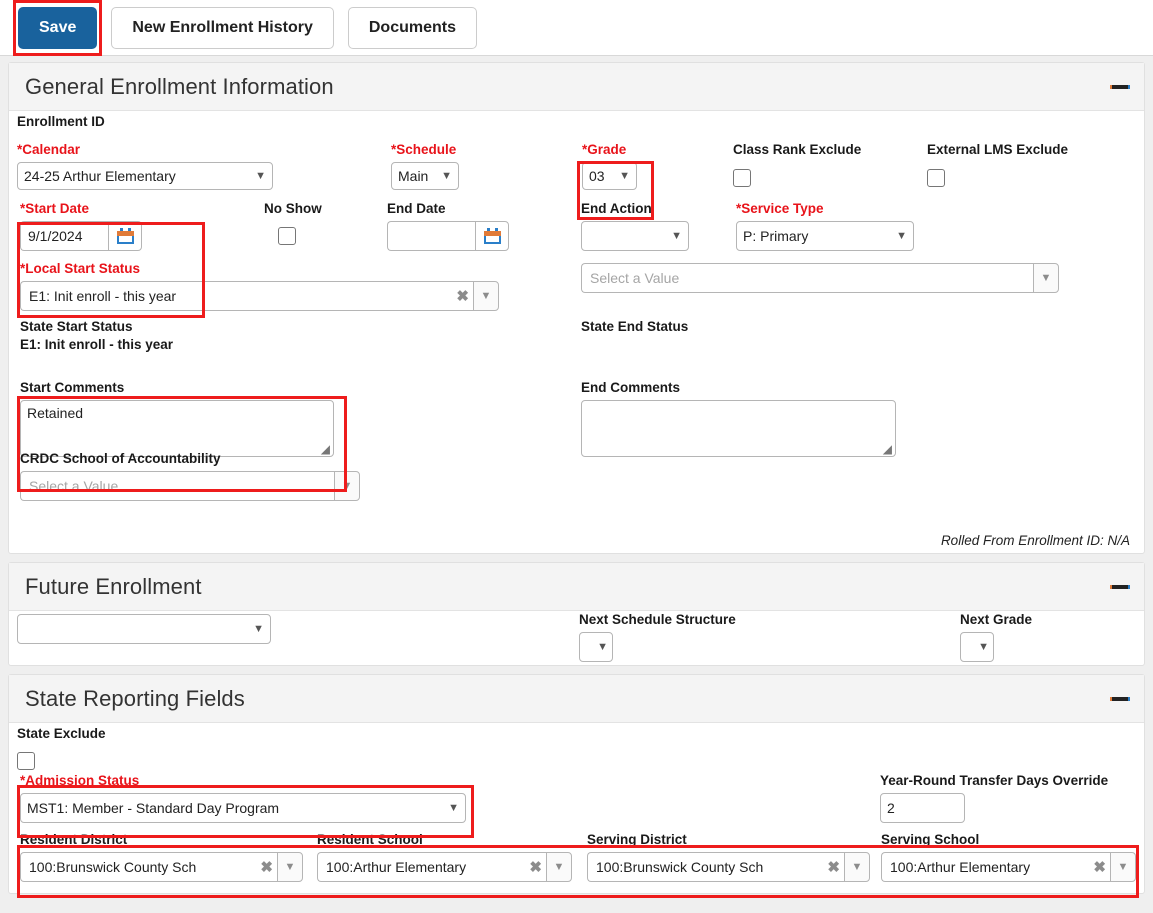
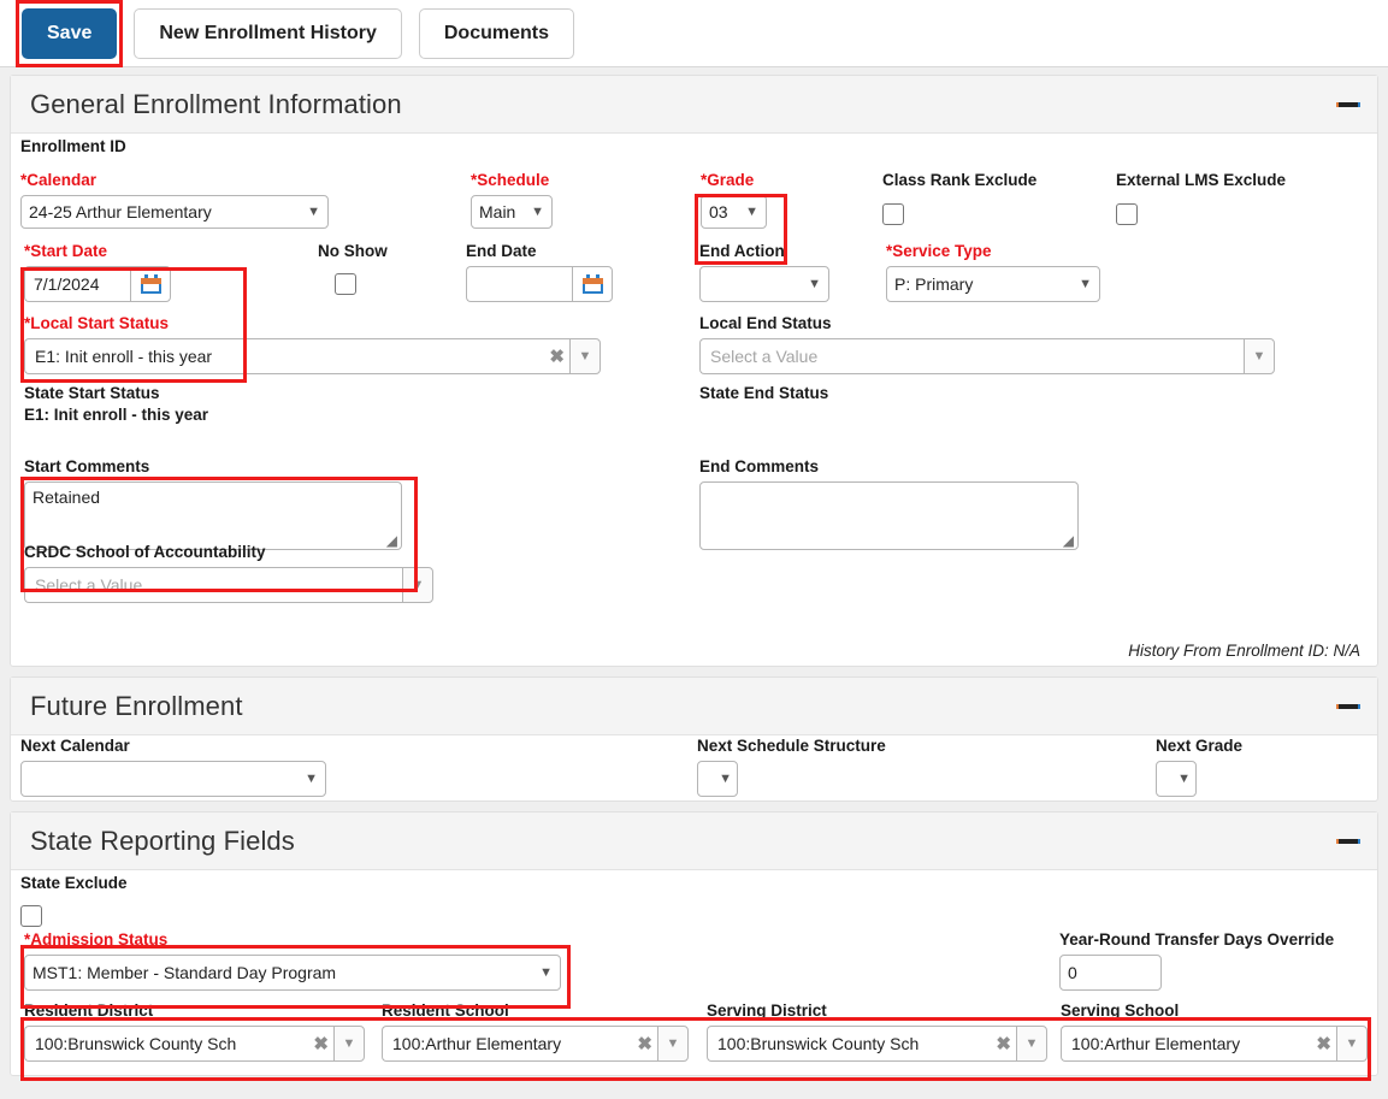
  Save
  New Enrollment History
  Documents
  General Enrollment Information
  Enrollment ID
  *Calendar
  24-25 Arthur Elementary
  ▼
  *Schedule
  Main
  ▼
  *Grade
  03
  ▼
  Class Rank Exclude
  External LMS Exclude
  *Start Date
- 9/1/2024
+ 7/1/2024
  No Show
  End Date
  End Action
  ▼
  *Service Type
  P: Primary
  ▼
  *Local Start Status
  E1: Init enroll - this year
  ✖
  ▼
+ Local End Status
  Select a Value
  ▼
  State Start Status
  E1: Init enroll - this year
  State End Status
  Start Comments
  Retained
  ◢
  End Comments
  ◢
  CRDC School of Accountability
  Select a Value
  ▼
- Rolled From Enrollment ID: N/A
+ History From Enrollment ID: N/A
  Future Enrollment
+ Next Calendar
  ▼
  Next Schedule Structure
  ▼
  Next Grade
  ▼
  State Reporting Fields
  State Exclude
  *Admission Status
  MST1: Member - Standard Day Program
  ▼
  Year-Round Transfer Days Override
- 2
+ 0
  Resident District
  100:Brunswick County Sch
  ✖
  ▼
  Resident School
  100:Arthur Elementary
  ✖
  ▼
  Serving District
  100:Brunswick County Sch
  ✖
  ▼
  Serving School
  100:Arthur Elementary
  ✖
  ▼
